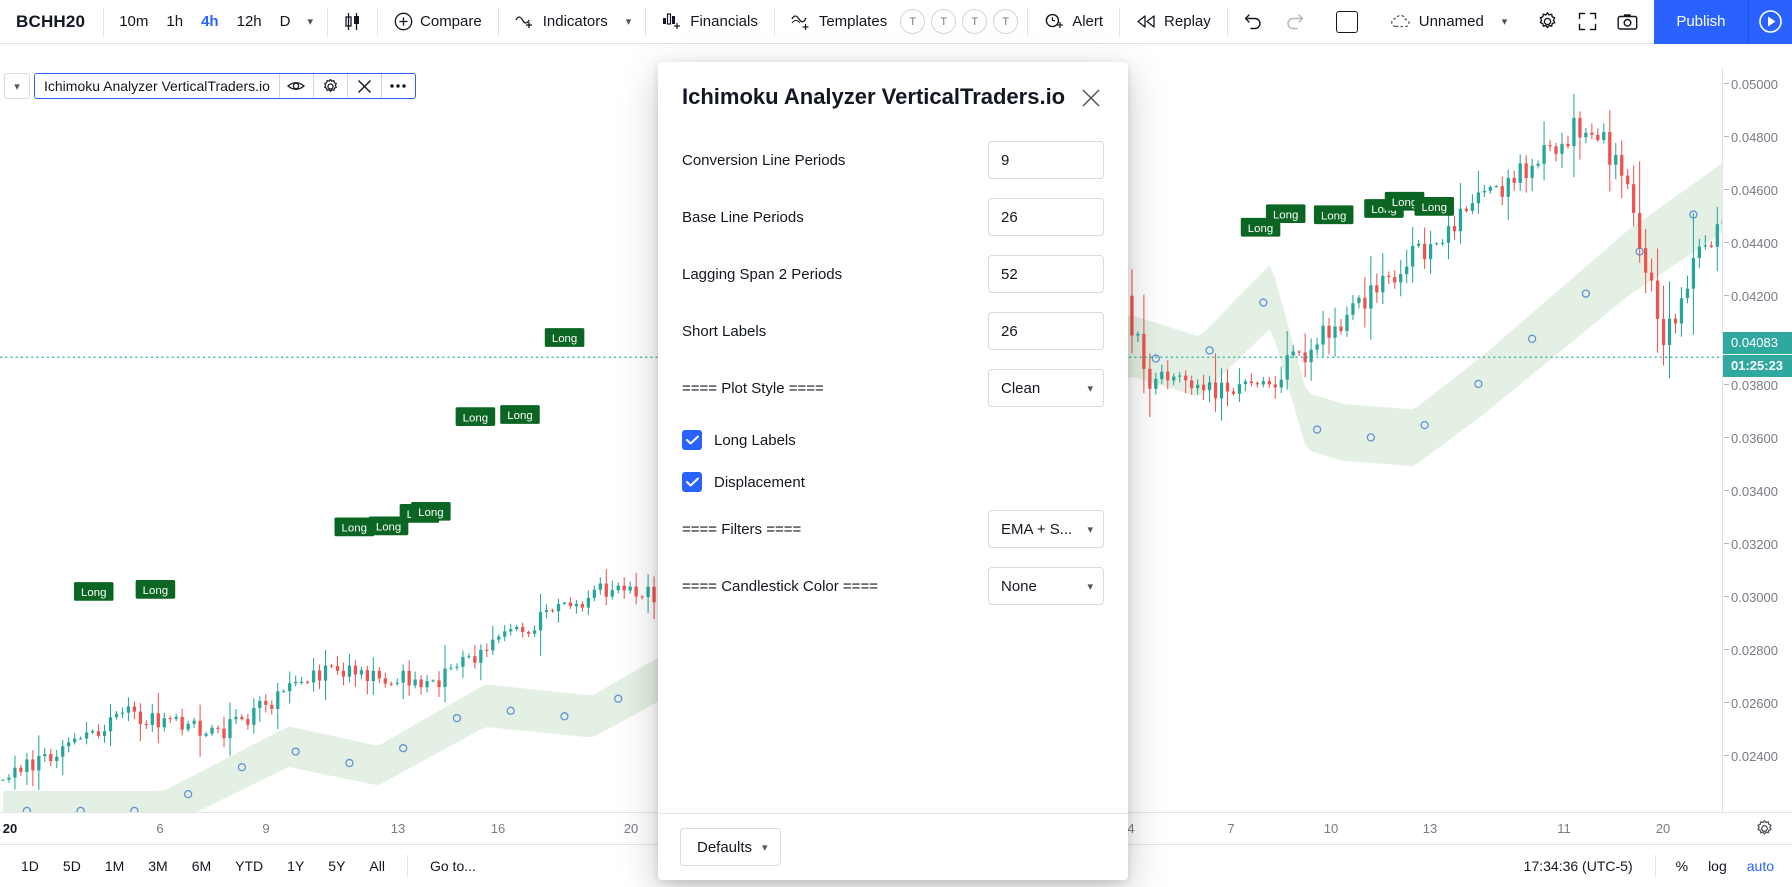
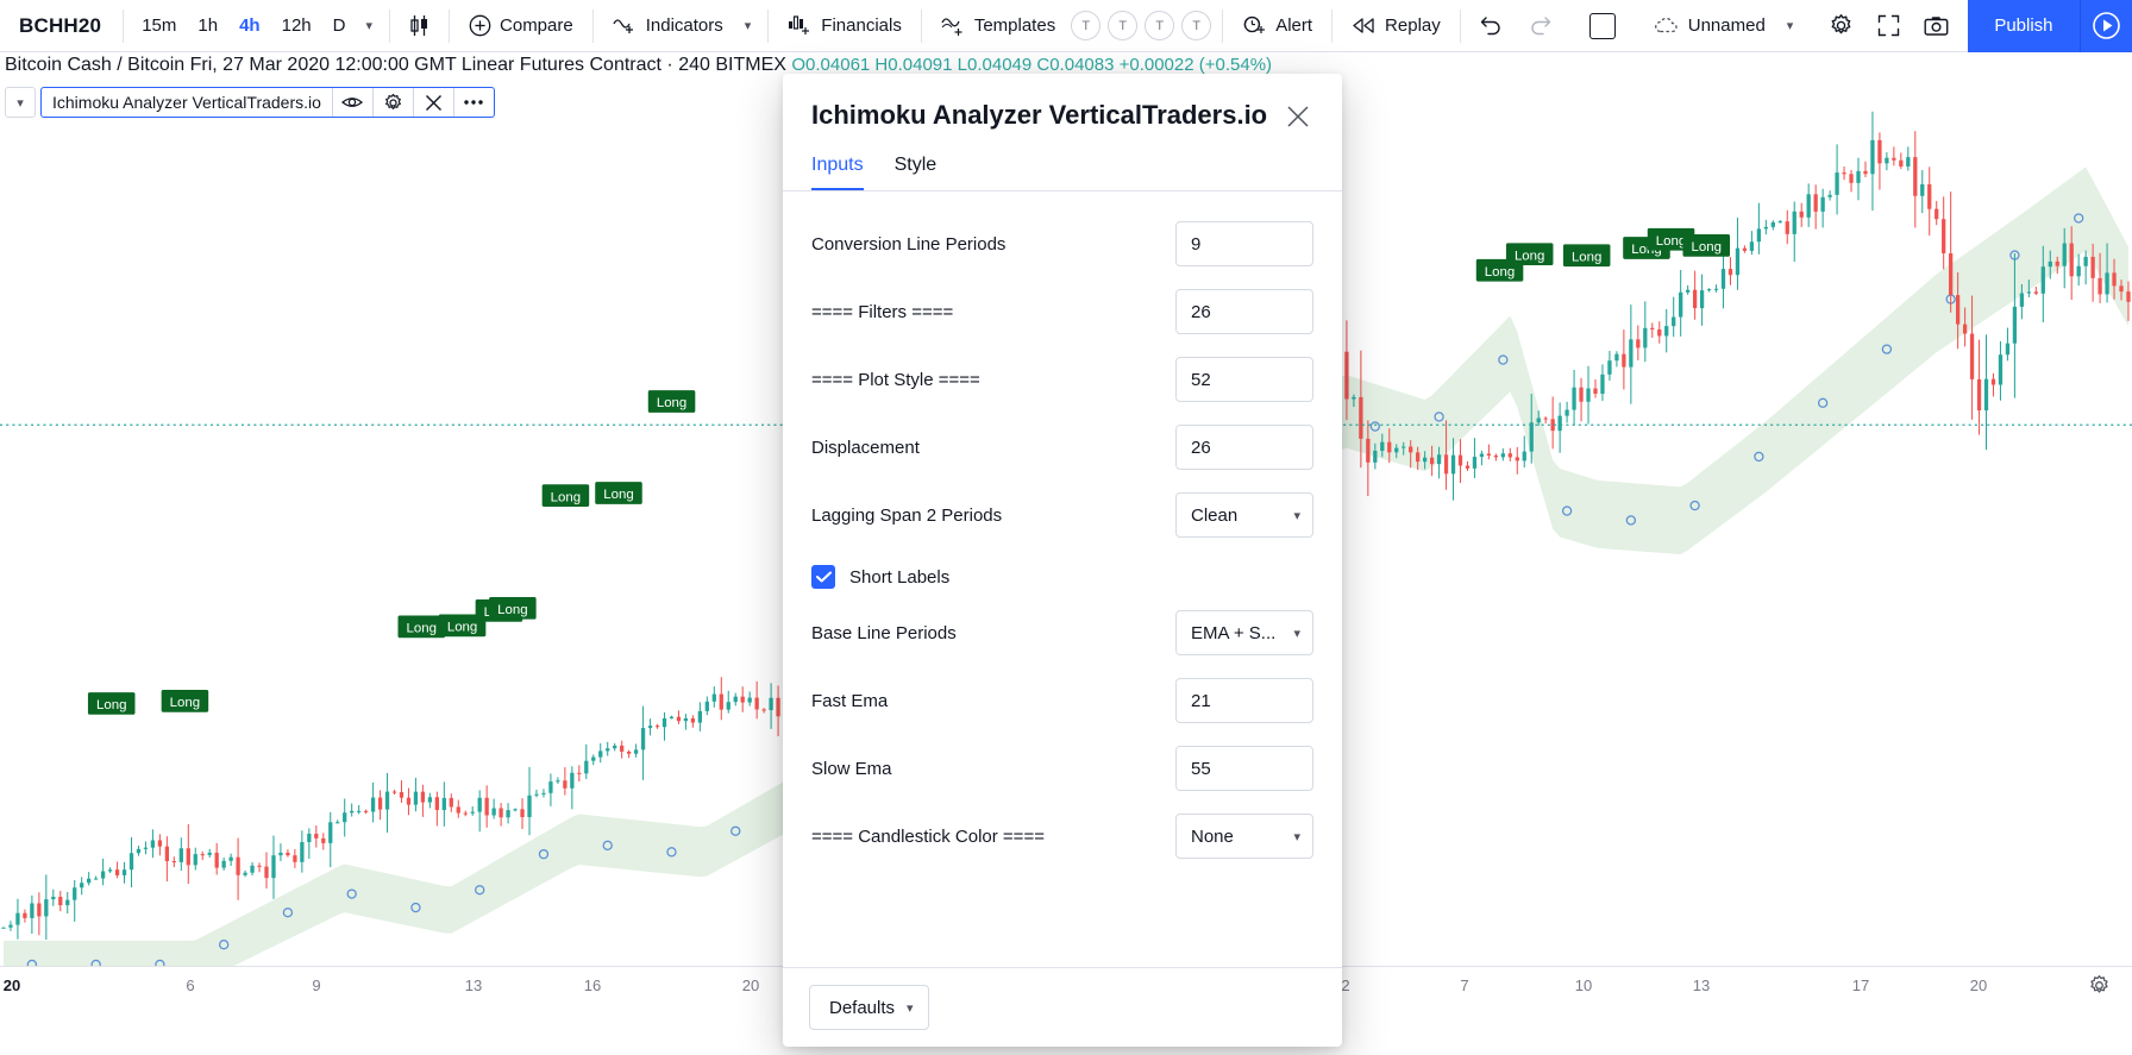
  BCHH20
- 10m
+ 15m
  1h
  4h
  12h
  D
  ▾
  Compare
  Indicators
  ▾
  Financials
  Templates
  T
  T
  T
  T
  Alert
  Replay
  Unnamed
  ▾
  Publish
+ Bitcoin Cash / Bitcoin Fri, 27 Mar 2020 12:00:00 GMT Linear Futures Contract · 240 BITMEX O0.04061 H0.04091 L0.04049 C0.04083 +0.00022 (+0.54%)
  ▾
  Ichimoku Analyzer VerticalTraders.io
  Long
  Long
  Long
  Long
  Long
  Long
  Long
  Long
  Long
  Long
  Long
  Long
  Long
- 0.05000
- 0.04800
- 0.04600
- 0.04400
- 0.04200
- 0.03800
- 0.03600
- 0.03400
- 0.03200
- 0.03000
- 0.02800
- 0.02600
- 0.02400
- 0.04083
- 01:25:23
  20
  6
  9
  13
  16
  20
- 4
+ 2
  7
  10
  13
- 11
+ 17
  20
- 1D
- 5D
- 1M
- 3M
- 6M
- YTD
- 1Y
- 5Y
- All
- Go to...
- 17:34:36 (UTC-5)
- %
- log
- auto
  Ichimoku Analyzer VerticalTraders.io
+ Inputs
+ Style
  Conversion Line Periods
  9
- Base Line Periods
+ ==== Filters ====
  26
- Lagging Span 2 Periods
+ ==== Plot Style ====
  52
- Short Labels
+ Displacement
  26
- ==== Plot Style ====
+ Lagging Span 2 Periods
  Clean
  ▾
- Long Labels
- Displacement
+ Short Labels
- ==== Filters ====
+ Base Line Periods
  EMA + S...
  ▾
+ Fast Ema
+ 21
+ Slow Ema
+ 55
  ==== Candlestick Color ====
  None
  ▾
  Defaults
  ▾
